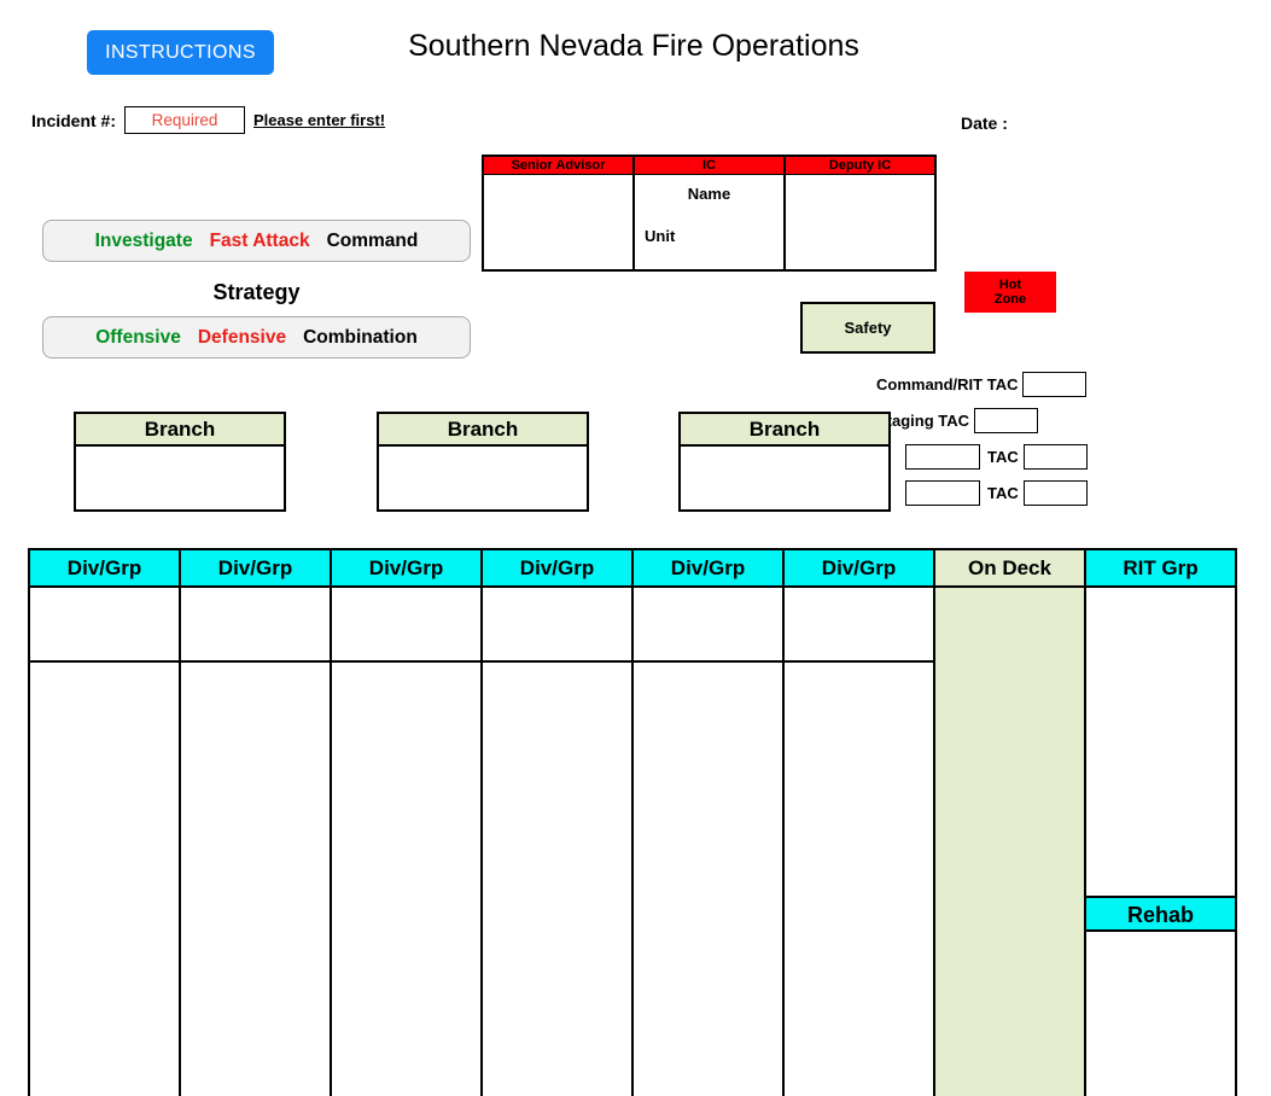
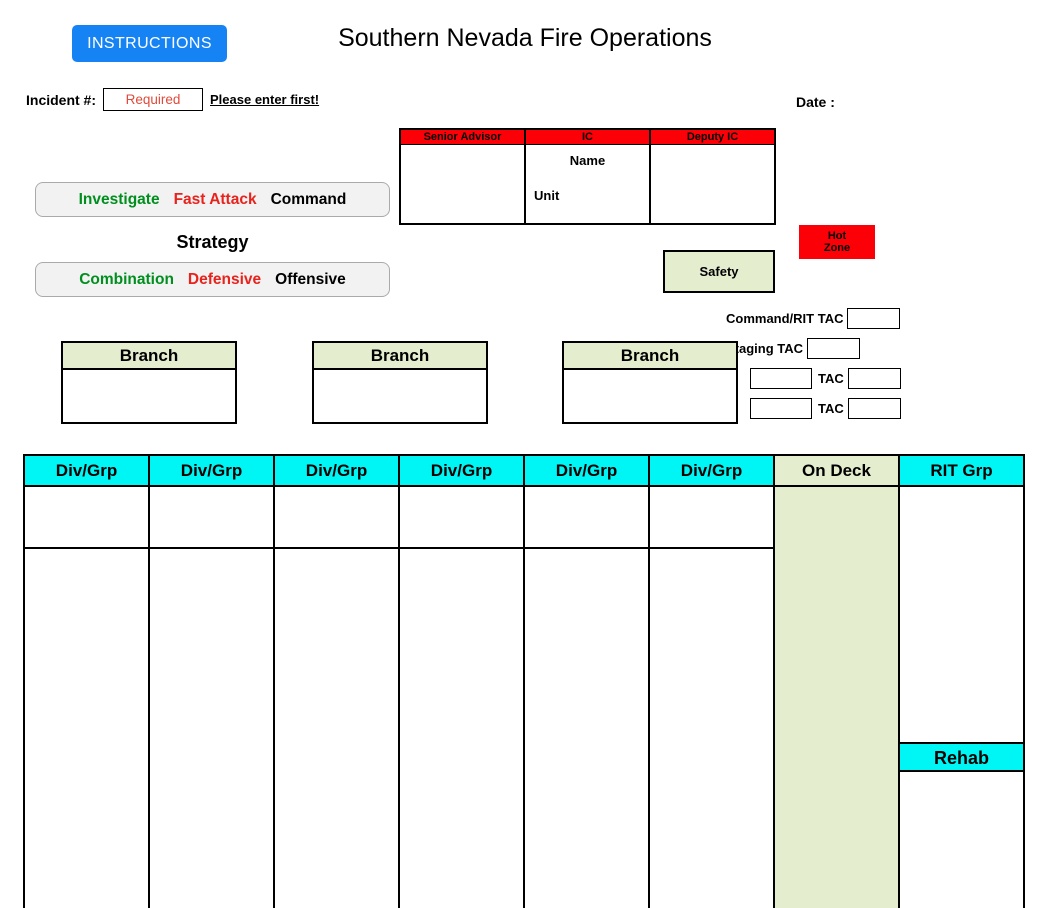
  INSTRUCTIONS
  Southern Nevada Fire Operations
  Incident #:
  Required
  Please enter first!
  Date :
  Investigate
  Fast Attack
  Command
  Strategy
- Offensive
+ Combination
  Defensive
- Combination
+ Offensive
  Senior Advisor
  IC
  Name
  Unit
  Deputy IC
  Safety
  Hot
  Zone
  Command/RIT TAC
  aging TAC
  TAC
  TAC
  Branch
  Branch
  Branch
  Div/Grp
  Div/Grp
  Div/Grp
  Div/Grp
  Div/Grp
  Div/Grp
  On Deck
  RIT Grp
  Rehab
